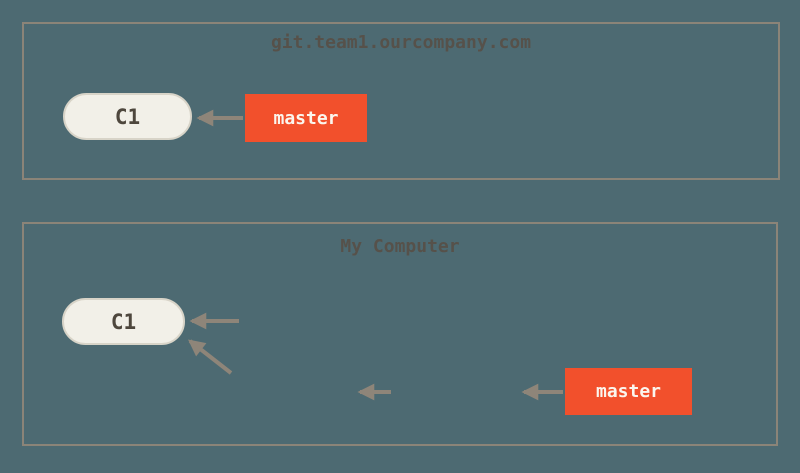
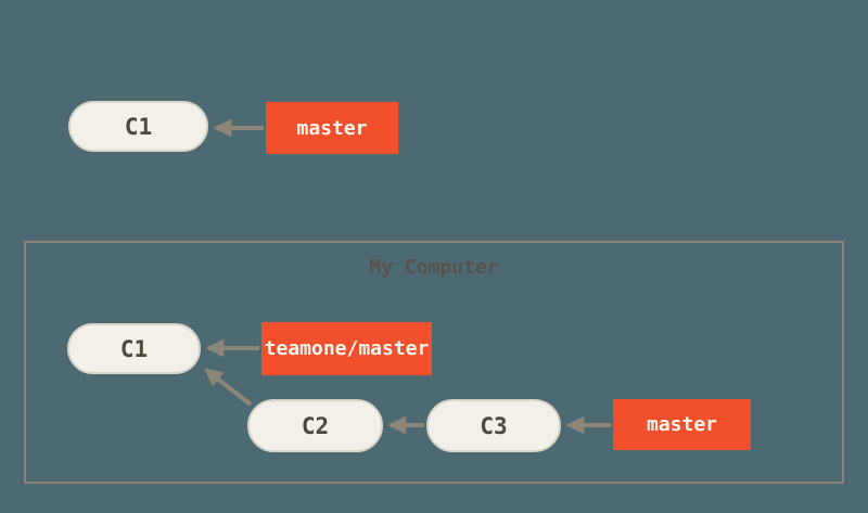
- git.team1.ourcompany.com
  My Computer
  C1
  master
  C1
+ teamone/master
+ C2
+ C3
  master
